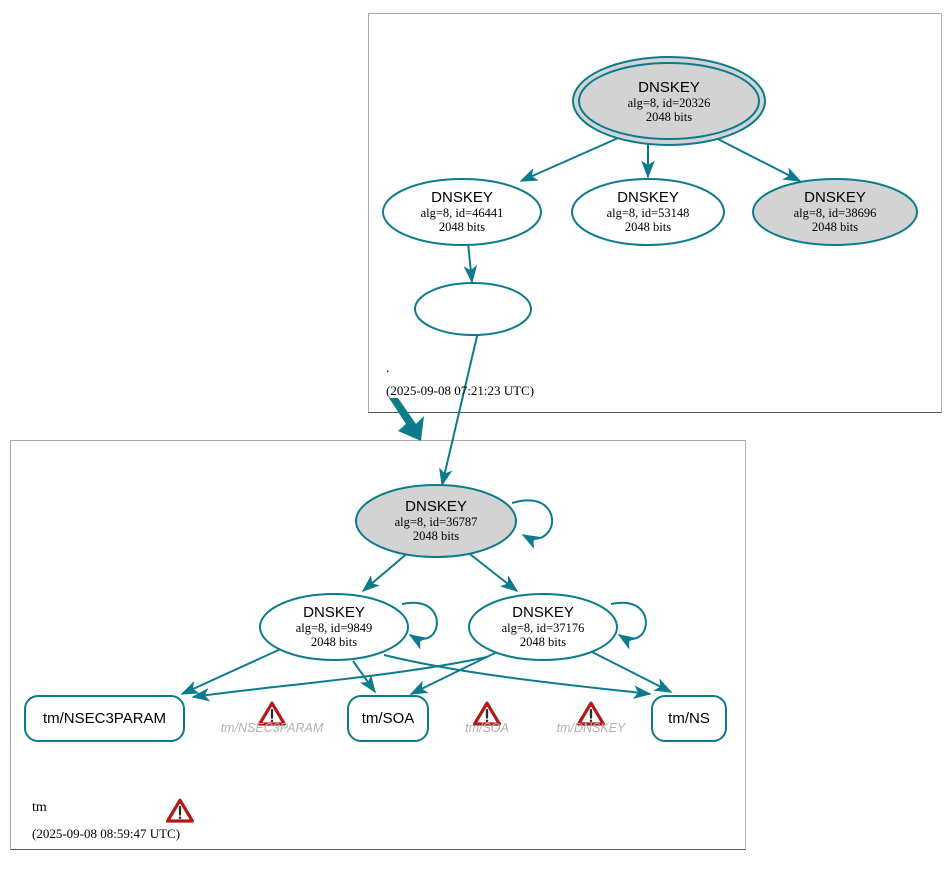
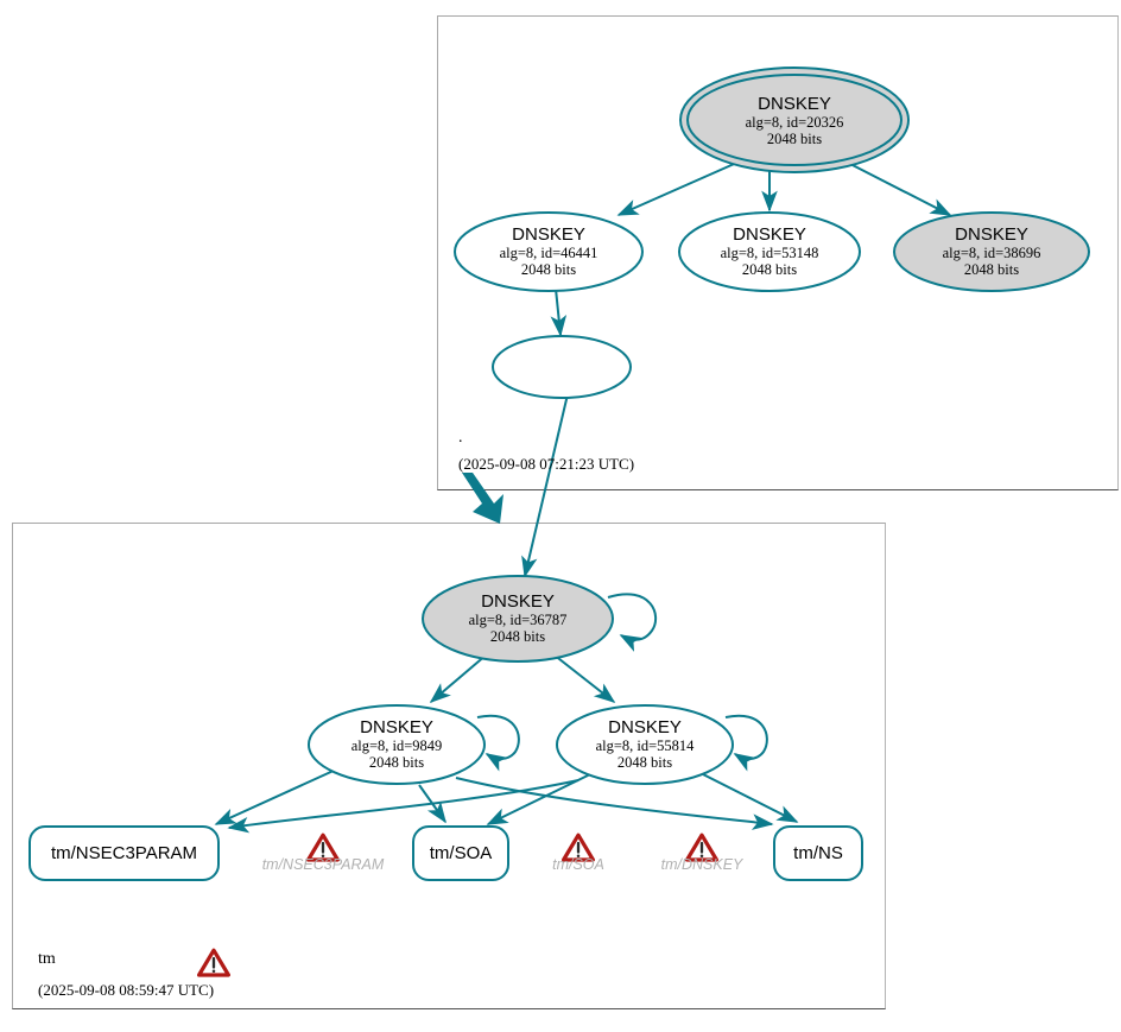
  DNSKEY
  alg=8, id=20326
  2048 bits
  DNSKEY
  alg=8, id=46441
  2048 bits
  DNSKEY
  alg=8, id=53148
  2048 bits
  DNSKEY
  alg=8, id=38696
  2048 bits
  DNSKEY
  alg=8, id=36787
  2048 bits
  DNSKEY
  alg=8, id=9849
  2048 bits
  DNSKEY
- alg=8, id=37176
+ alg=8, id=55814
  2048 bits
  tm/NSEC3PARAM
  tm/SOA
  tm/NS
  tm/NSEC3PARAM
  tm/SOA
  tm/DNSKEY
  .
  (2025-09-08 07:21:23 UTC)
  tm
  (2025-09-08 08:59:47 UTC)
